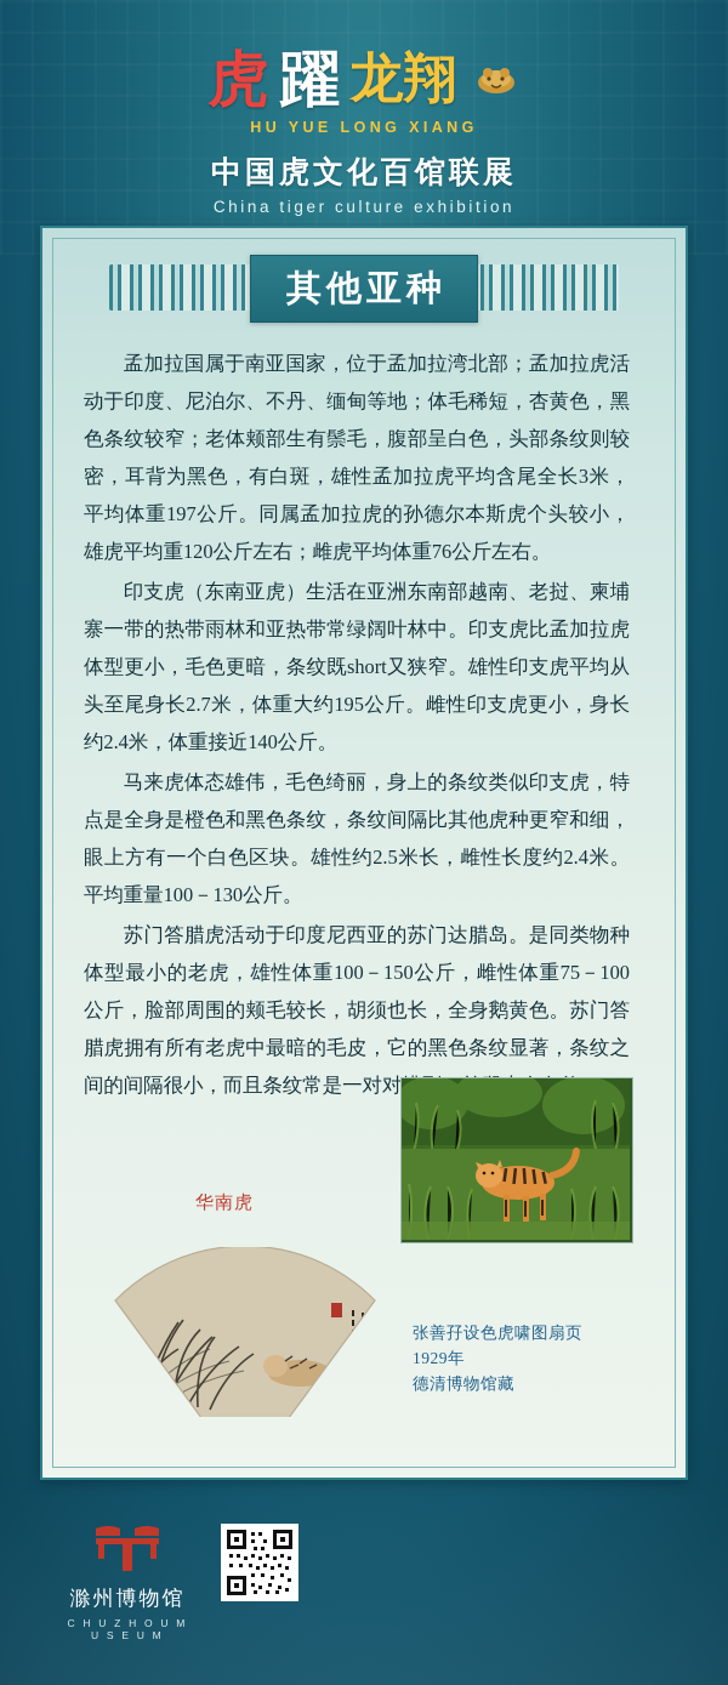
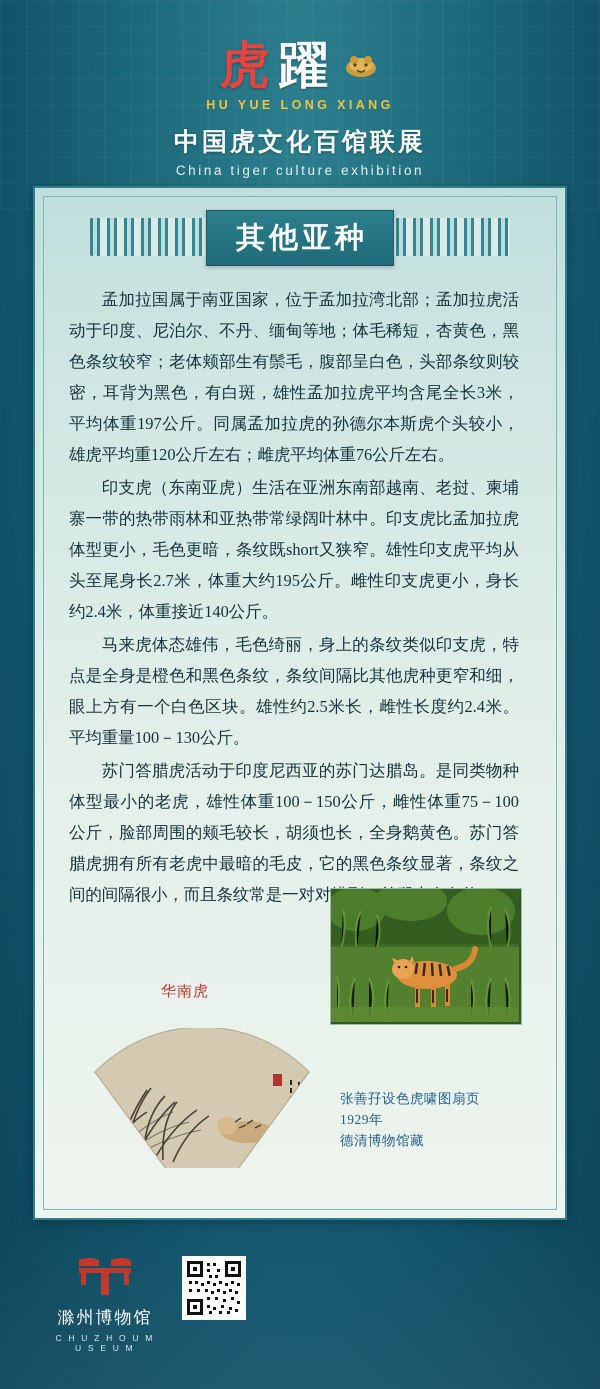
  虎
  躍
- 龙翔
  HU YUE LONG XIANG
  中国虎文化百馆联展
  China tiger culture exhibition
  其他亚种
  孟加拉国属于南亚国家，位于孟加拉湾北部；孟加拉虎活动于印度、尼泊尔、不丹、缅甸等地；体毛稀短，杏黄色，黑色条纹较窄；老体颊部生有鬃毛，腹部呈白色，头部条纹则较密，耳背为黑色，有白斑，雄性孟加拉虎平均含尾全长3米，平均体重197公斤。同属孟加拉虎的孙德尔本斯虎个头较小，雄虎平均重120公斤左右；雌虎平均体重76公斤左右。
  印支虎（东南亚虎）生活在亚洲东南部越南、老挝、柬埔寨一带的热带雨林和亚热带常绿阔叶林中。印支虎比孟加拉虎体型更小，毛色更暗，条纹既short又狭窄。雄性印支虎平均从头至尾身长2.7米，体重大约195公斤。雌性印支虎更小，身长约2.4米，体重接近140公斤。
  马来虎体态雄伟，毛色绮丽，身上的条纹类似印支虎，特点是全身是橙色和黑色条纹，条纹间隔比其他虎种更窄和细，眼上方有一个白色区块。雄性约2.5米长，雌性长度约2.4米。平均重量100－130公斤。
  苏门答腊虎活动于印度尼西亚的苏门达腊岛。是同类物种体型最小的老虎，雄性体重100－150公斤，雌性体重75－100公斤，脸部周围的颊毛较长，胡须也长，全身鹅黄色。苏门答腊虎拥有所有老虎中最暗的毛皮，它的黑色条纹显著，条纹之间的间隔很小，而且条纹常是一对对
  华南虎
  张善孖设色虎啸图扇页
  1929年
  德清博物馆藏
  滁州博物馆
  C H U Z H O U M U S E U M
